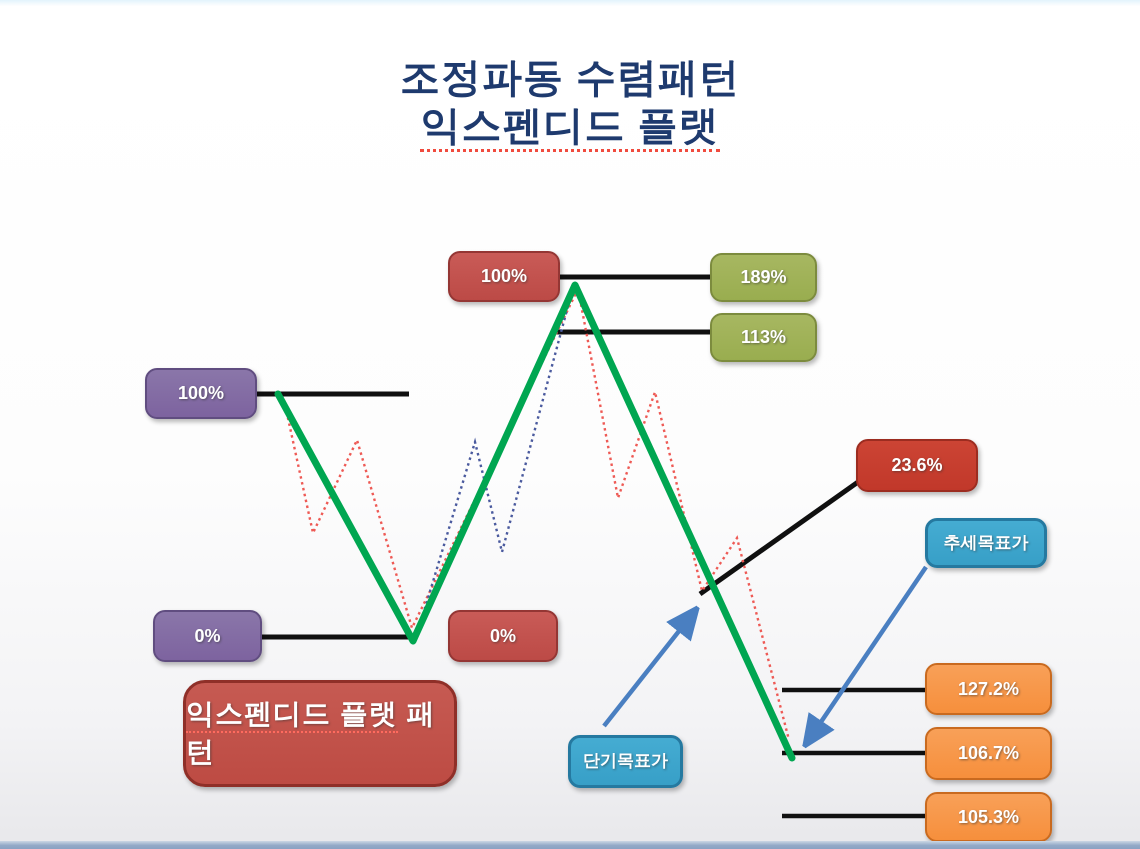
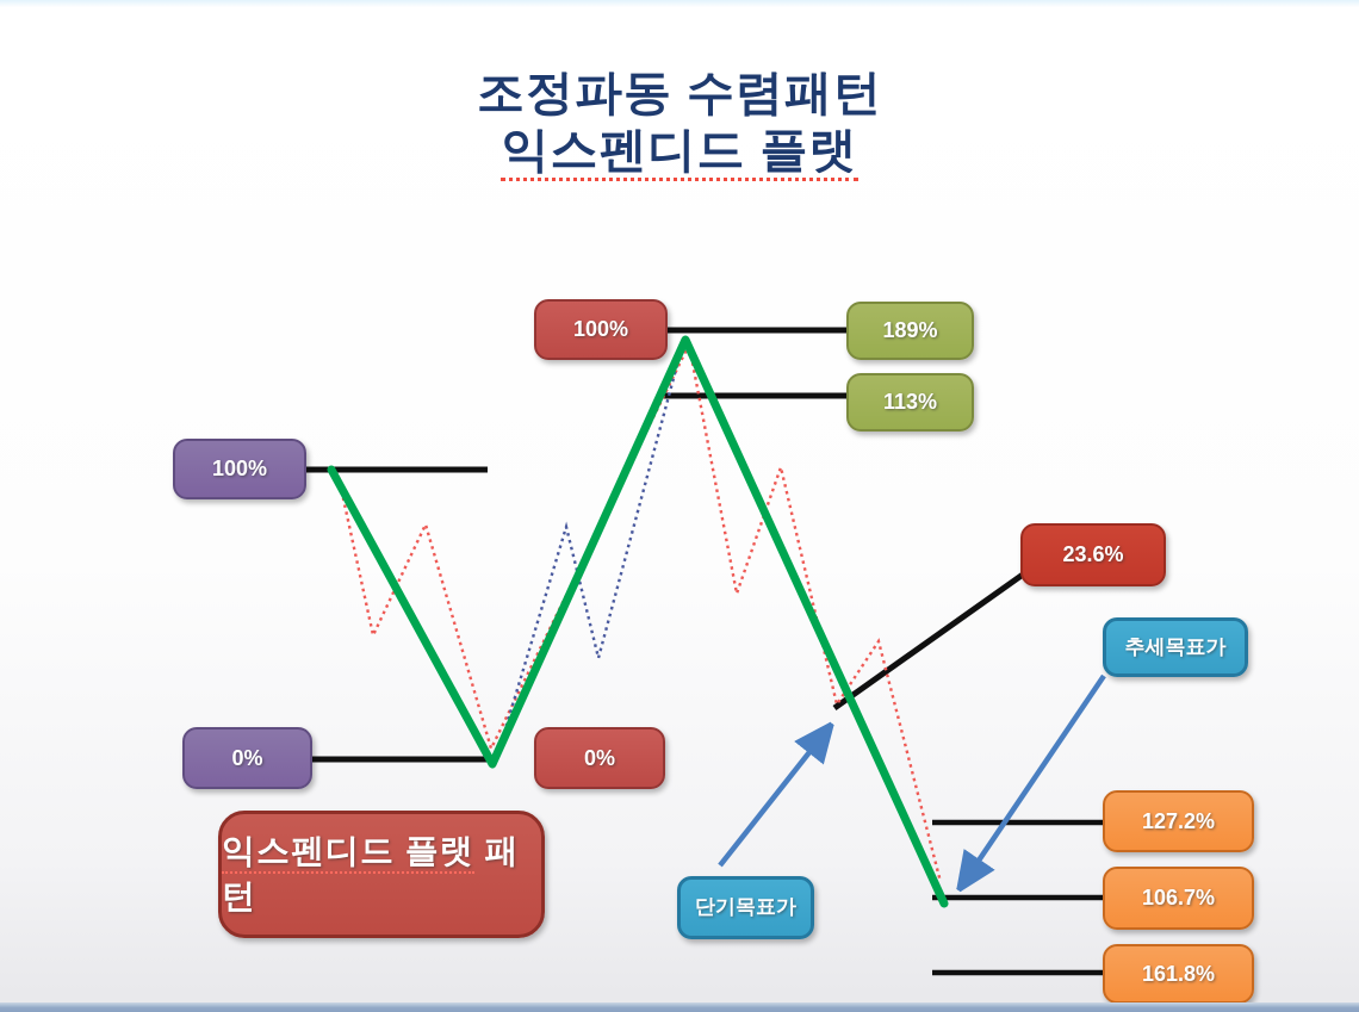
  조정파동 수렴패턴
  익스펜디드 플랫
  100%
  189%
  113%
  100%
  0%
  0%
  23.6%
  추세목표가
  단기목표가
  127.2%
  106.7%
- 105.3%
+ 161.8%
  익스펜디드 플랫 패턴
